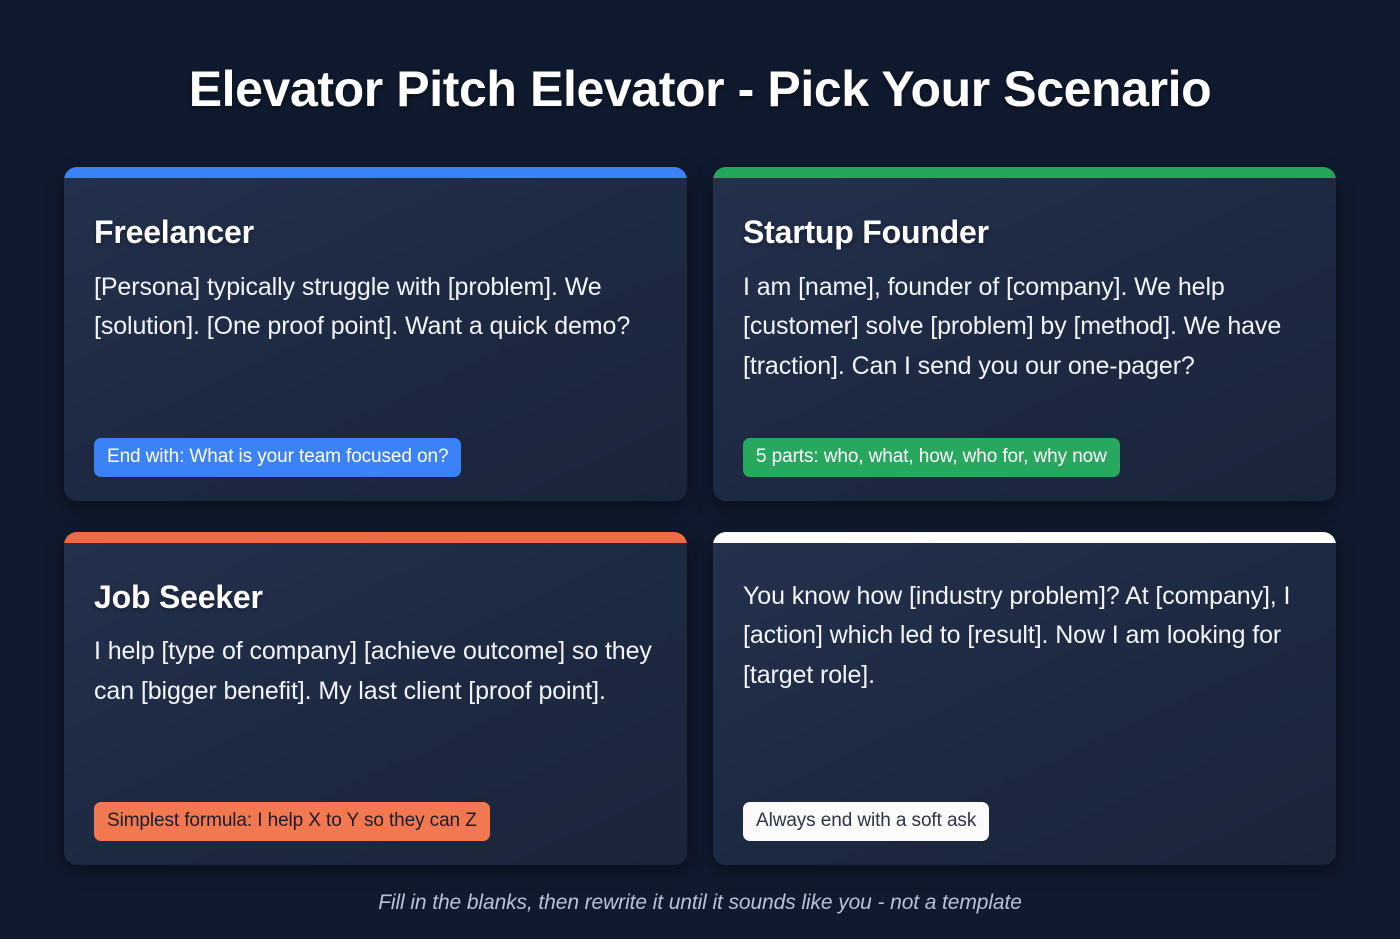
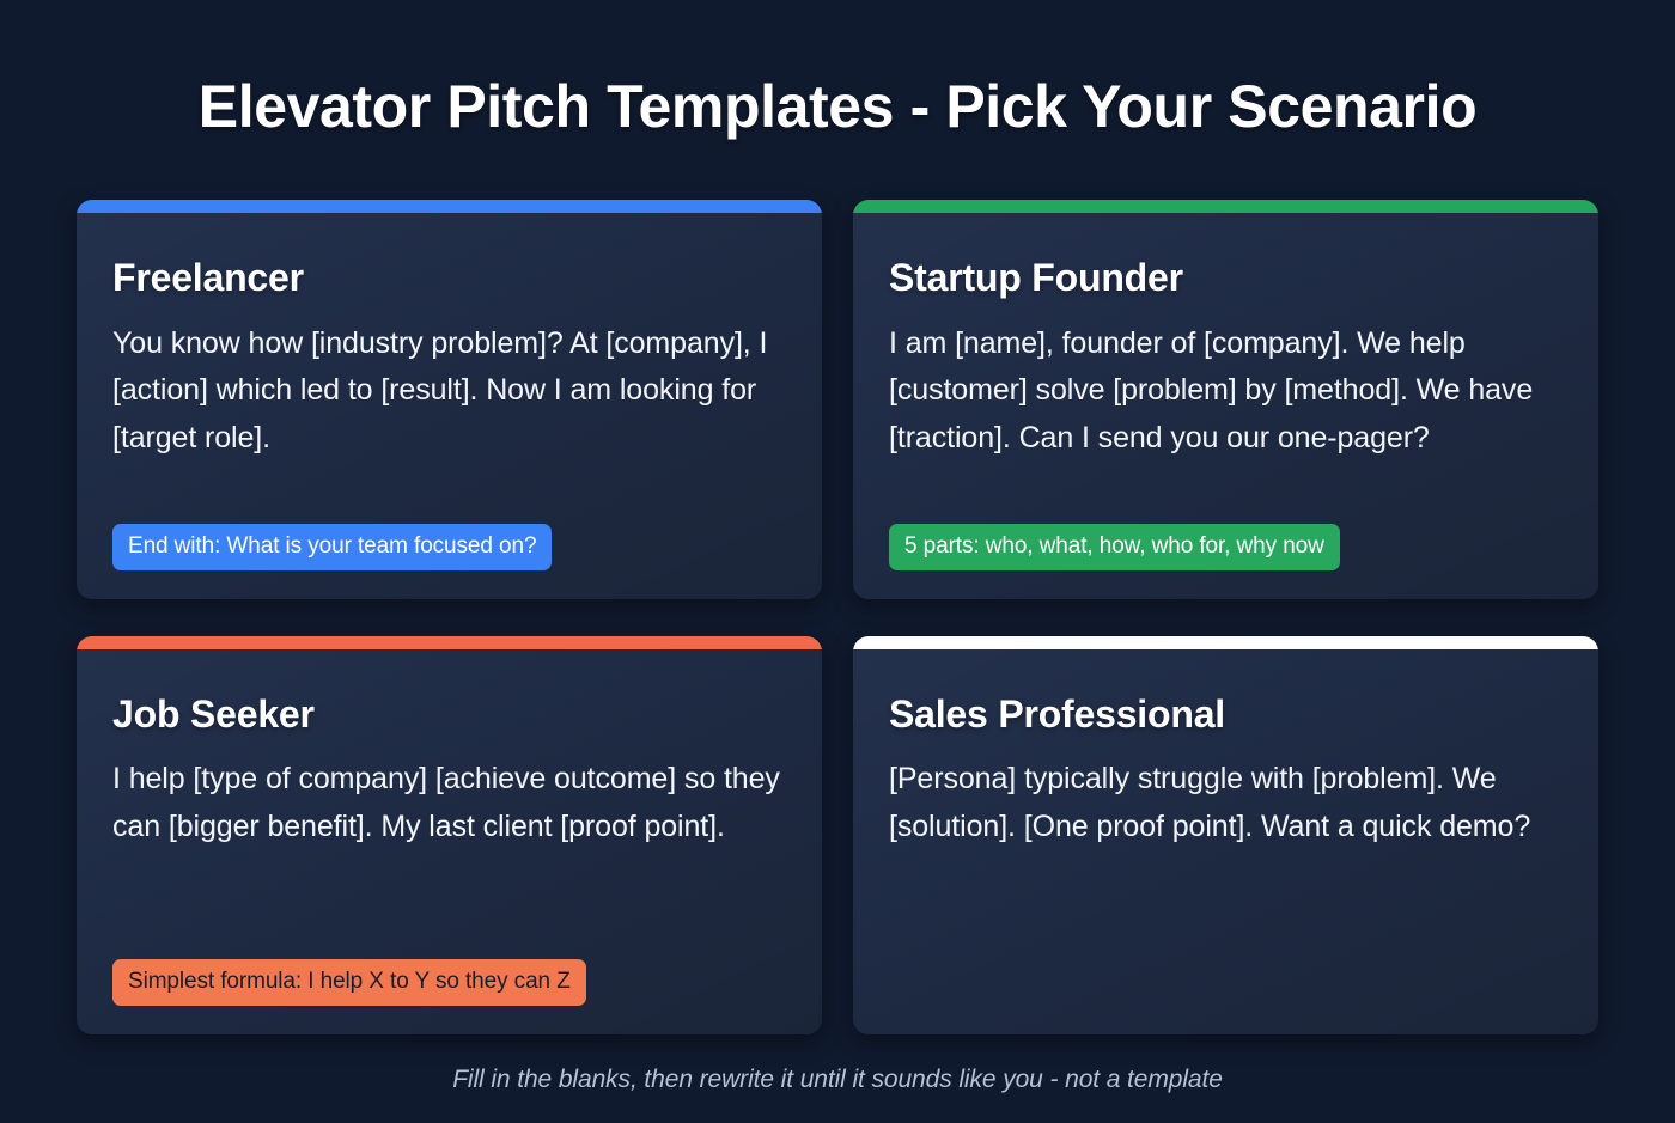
- Elevator Pitch Elevator - Pick Your Scenario
+ Elevator Pitch Templates - Pick Your Scenario
  Freelancer
- [Persona] typically struggle with [problem]. We [solution]. [One proof point]. Want a quick demo?
+ You know how [industry problem]? At [company], I [action] which led to [result]. Now I am looking for [target role].
  End with: What is your team focused on?
  Startup Founder
  I am [name], founder of [company]. We help [customer] solve [problem] by [method]. We have [traction]. Can I send you our one-pager?
  5 parts: who, what, how, who for, why now
  Job Seeker
  I help [type of company] [achieve outcome] so they can [bigger benefit]. My last client [proof point].
  Simplest formula: I help X to Y so they can Z
+ Sales Professional
- You know how [industry problem]? At [company], I [action] which led to [result]. Now I am looking for [target role].
+ [Persona] typically struggle with [problem]. We [solution]. [One proof point]. Want a quick demo?
- Always end with a soft ask
  Fill in the blanks, then rewrite it until it sounds like you - not a template
